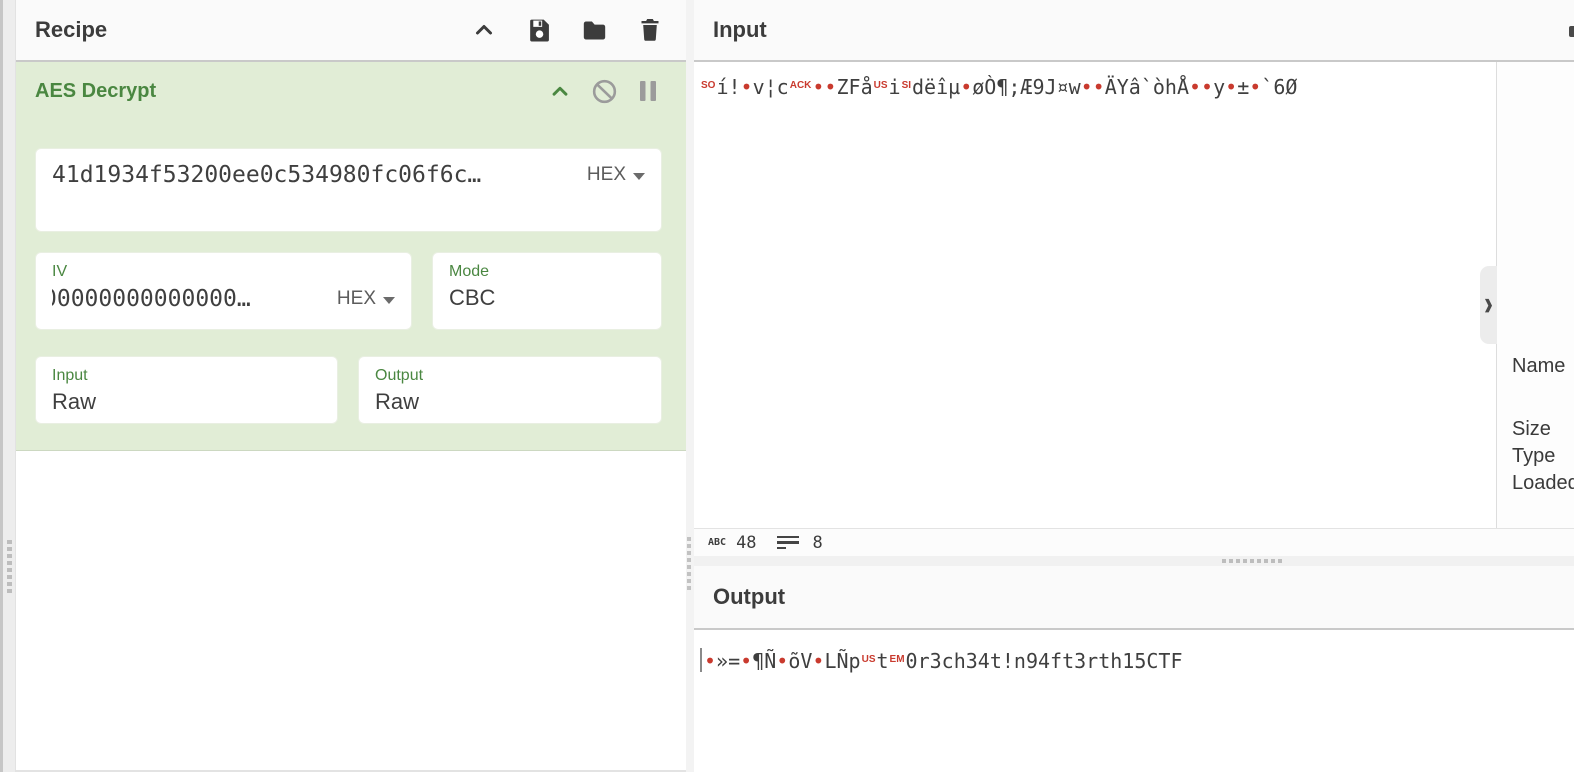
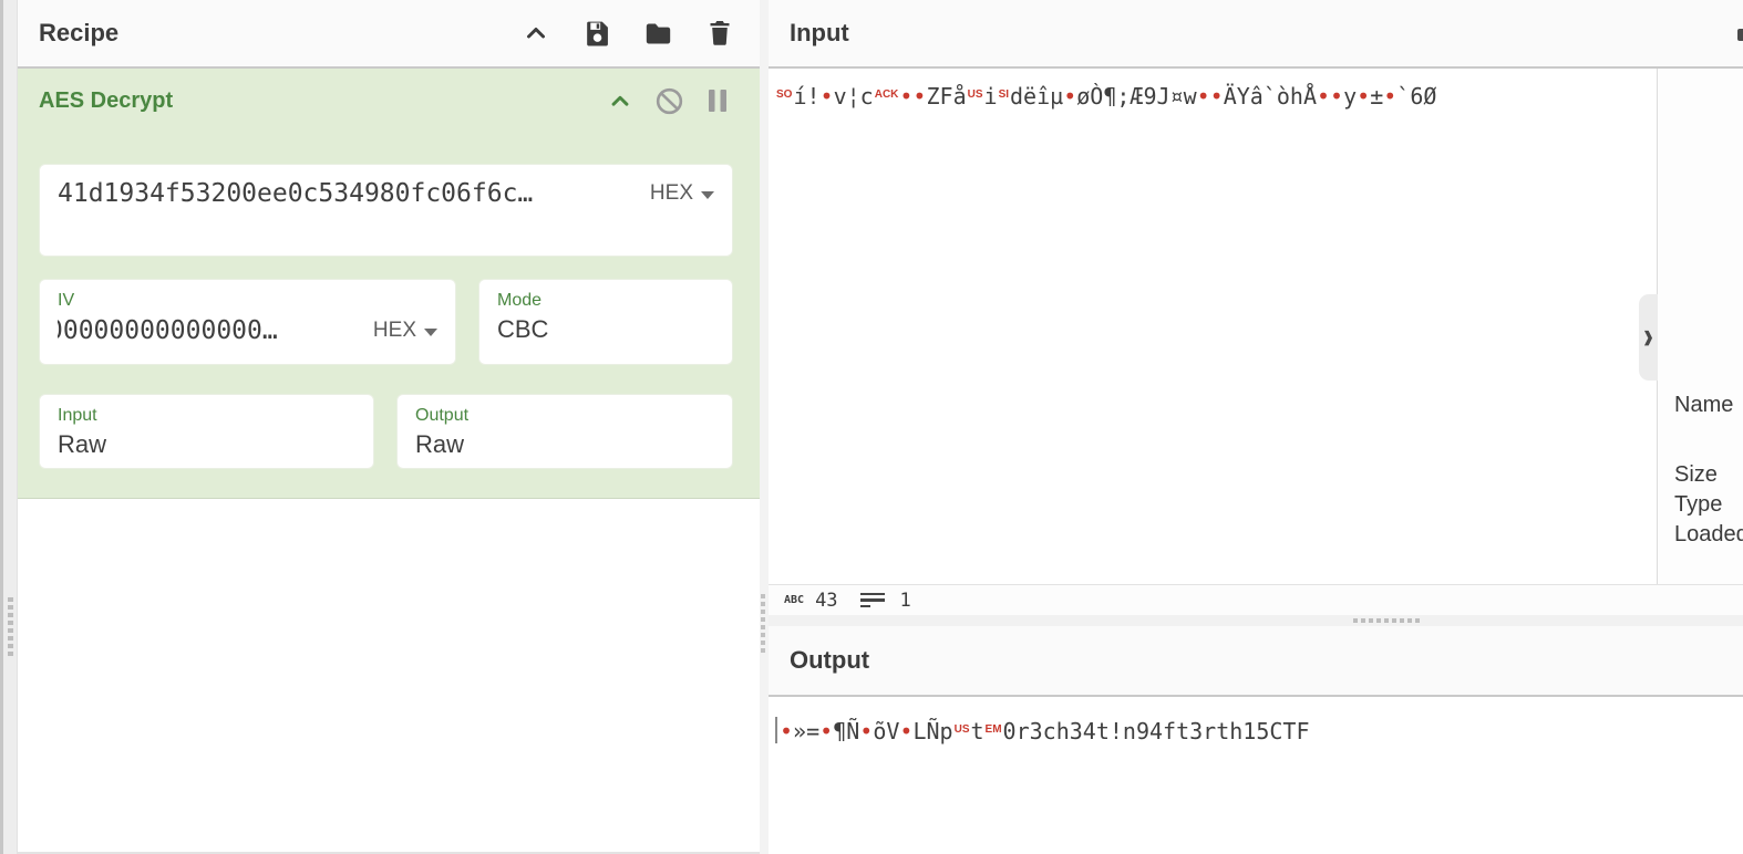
  Recipe
  AES Decrypt
  41d1934f53200ee0c534980fc06f6c…
  HEX
  IV
  0000000000000…
  HEX
  Mode
  CBC
  Input
  Raw
  Output
  Raw
  Input
  SOí!•v¦cACK••ZFåUSiSIdëîµ•øÒ¶;Æ9J¤w••ÄYâ`òhÅ••y•±•`6Ø
  ❱
  Name
  Size
  Type
  Loaded
  ABC
- 48
+ 43
- 8
+ 1
  Output
  •»=•¶Ñ•õV•LÑpUStEM0r3ch34t!n94ft3rth15CTF
